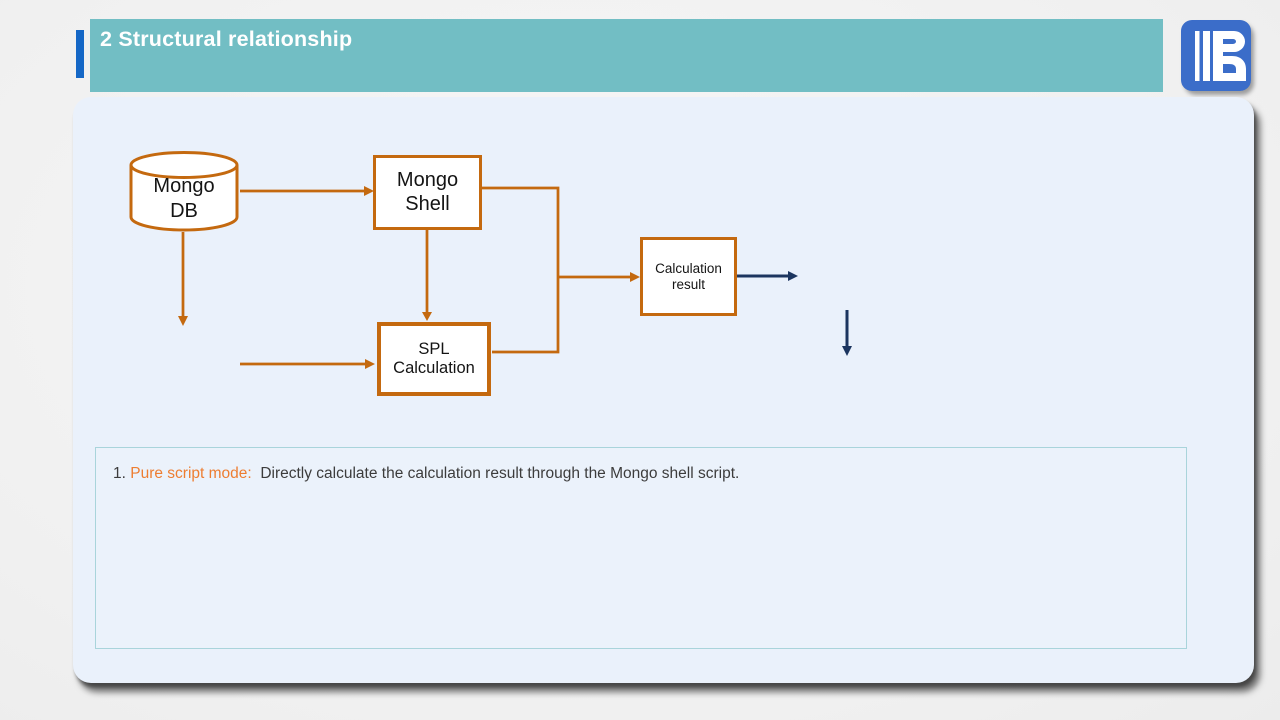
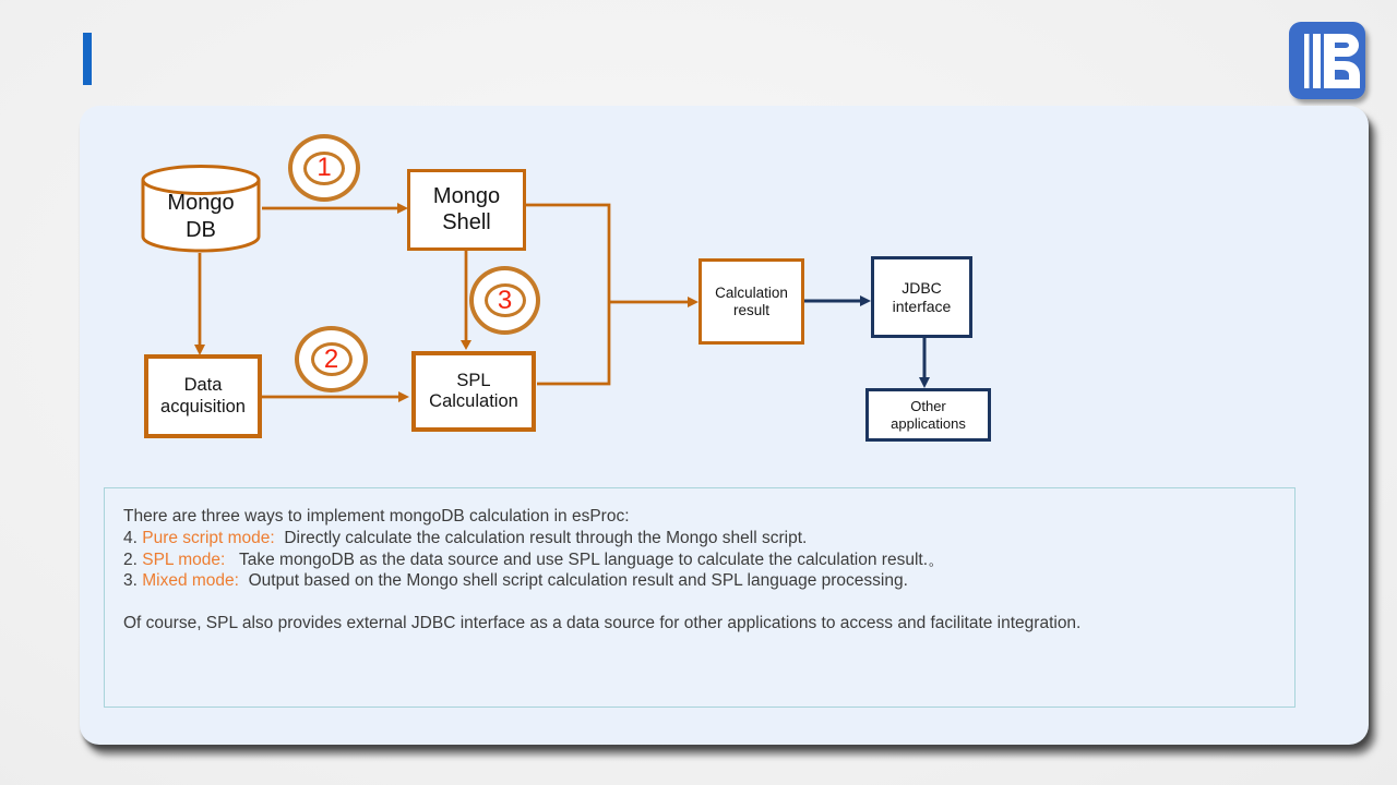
- 2 Structural relationship
  Mongo
  DB
  Mongo
  Shell
+ Data
+ acquisition
  SPL
  Calculation
  Calculation
  result
+ JDBC
+ interface
+ Other
+ applications
+ 1
+ 2
+ 3
+ There are three ways to implement mongoDB calculation in esProc:
- 1. Pure script mode: Directly calculate the calculation result through the Mongo shell script.
+ 4. Pure script mode: Directly calculate the calculation result through the Mongo shell script.
+ 2. SPL mode: Take mongoDB as the data source and use SPL language to calculate the calculation result.。
+ 3. Mixed mode: Output based on the Mongo shell script calculation result and SPL language processing.
+ Of course, SPL also provides external JDBC interface as a data source for other applications to access and facilitate integration.
